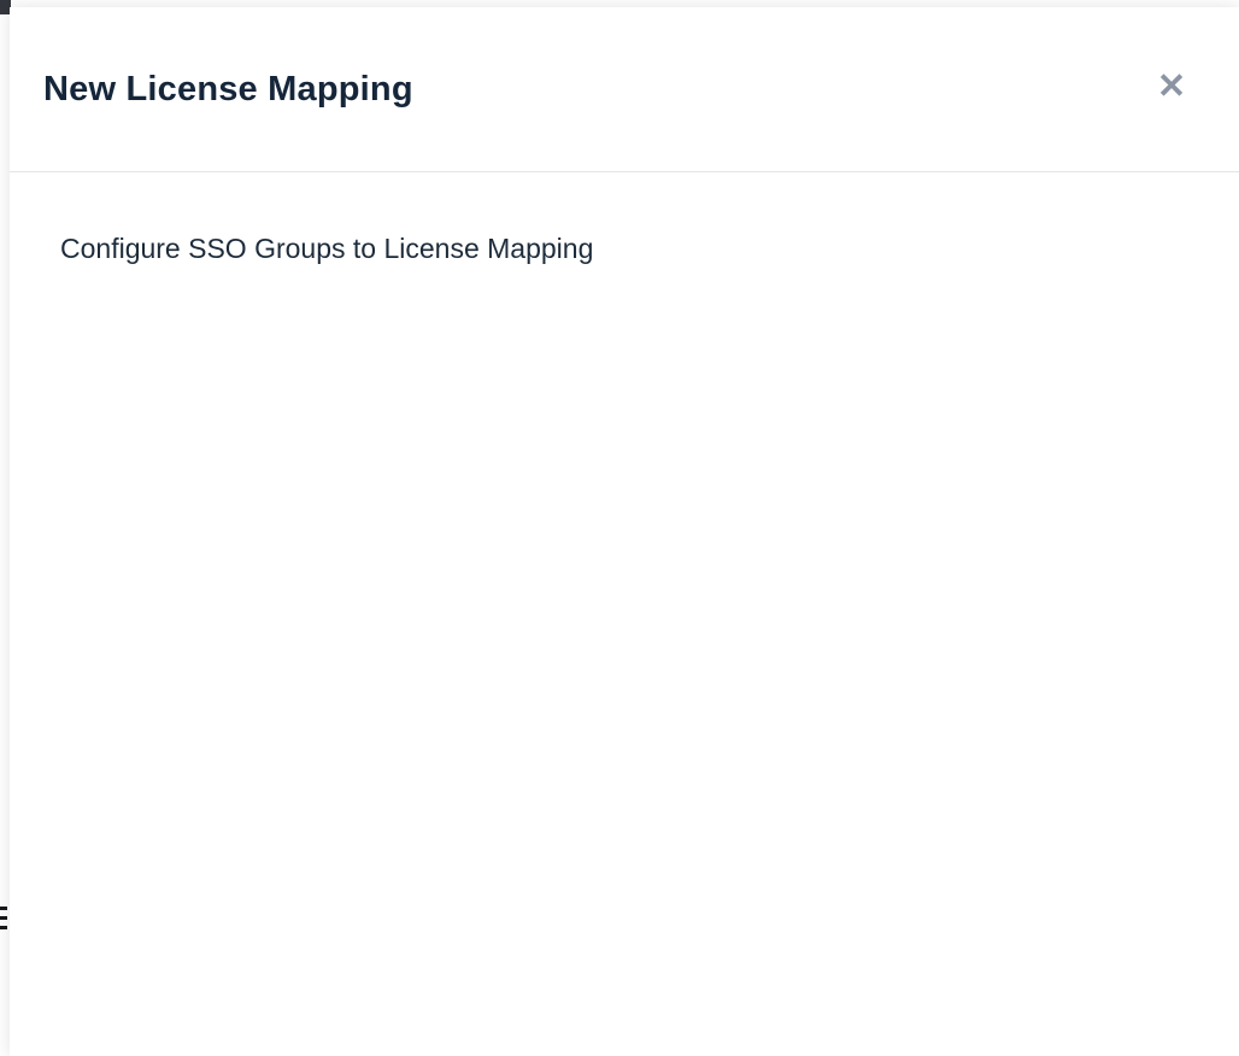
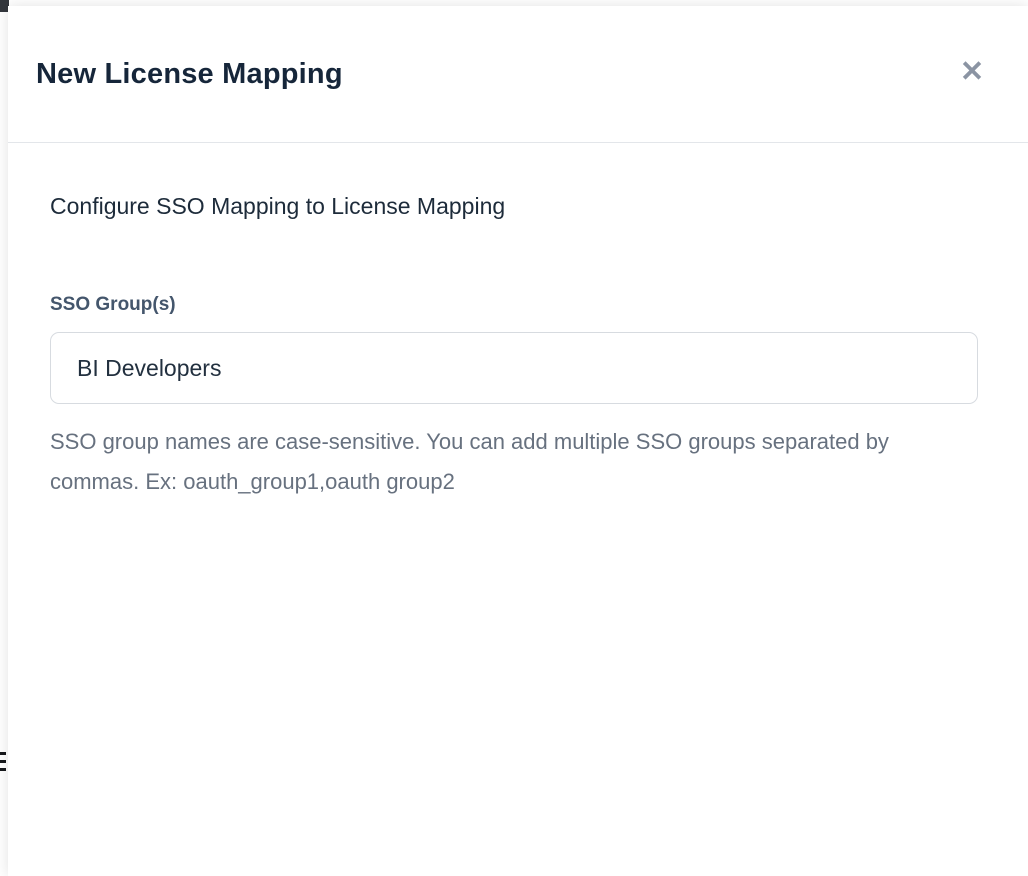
  New License Mapping
  ✕
- Configure SSO Groups to License Mapping
+ Configure SSO Mapping to License Mapping
+ SSO Group(s)
+ BI Developers
+ SSO group names are case-sensitive. You can add multiple SSO groups separated by commas. Ex: oauth_group1,oauth group2
